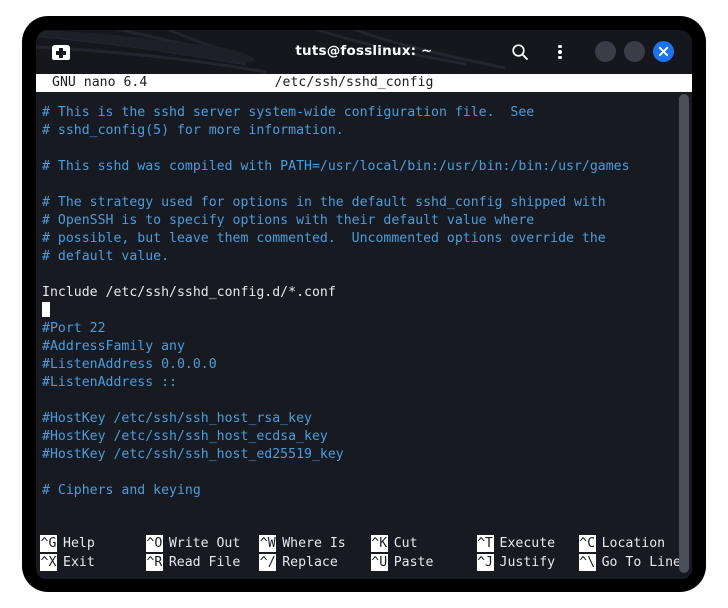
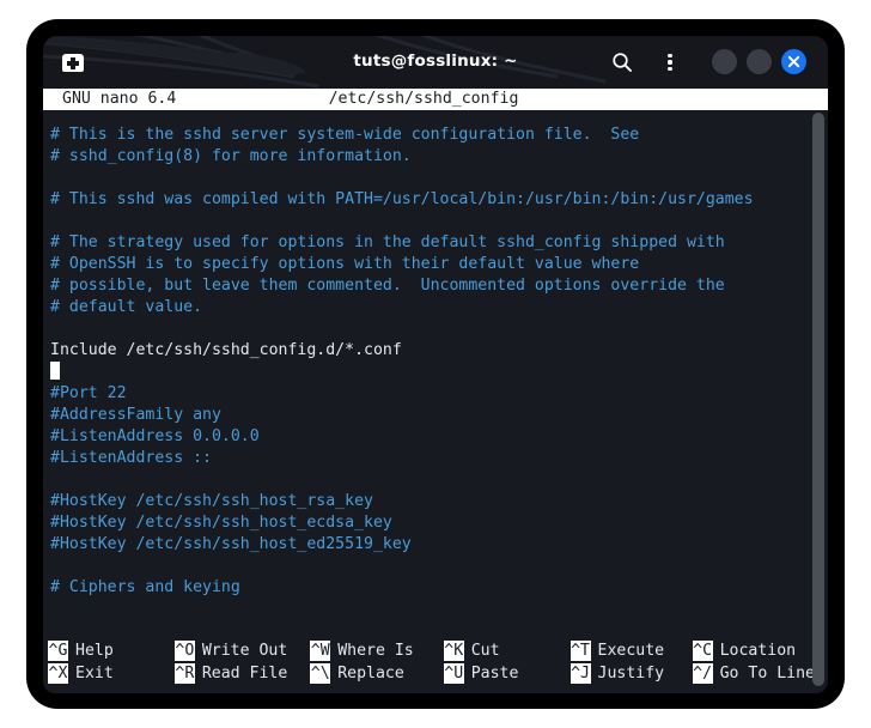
  tuts@fosslinux: ~
  GNU nano 6.4
  /etc/ssh/sshd_config
  # This is the sshd server system-wide configuration file. See
- # sshd_config(5) for more information.
+ # sshd_config(8) for more information.
  # This sshd was compiled with PATH=/usr/local/bin:/usr/bin:/bin:/usr/games
  # The strategy used for options in the default sshd_config shipped with
  # OpenSSH is to specify options with their default value where
  # possible, but leave them commented. Uncommented options override the
  # default value.
  Include /etc/ssh/sshd_config.d/*.conf
  #Port 22
  #AddressFamily any
  #ListenAddress 0.0.0.0
  #ListenAddress ::
  #HostKey /etc/ssh/ssh_host_rsa_key
  #HostKey /etc/ssh/ssh_host_ecdsa_key
  #HostKey /etc/ssh/ssh_host_ed25519_key
  # Ciphers and keying
  ^G
  Help
  ^X
  Exit
  ^O
  Write Out
  ^R
  Read File
  ^W
  Where Is
- ^/
+ ^\
  Replace
  ^K
  Cut
  ^U
  Paste
  ^T
  Execute
  ^J
  Justify
  ^C
  Location
- ^\
+ ^/
  Go To Line
